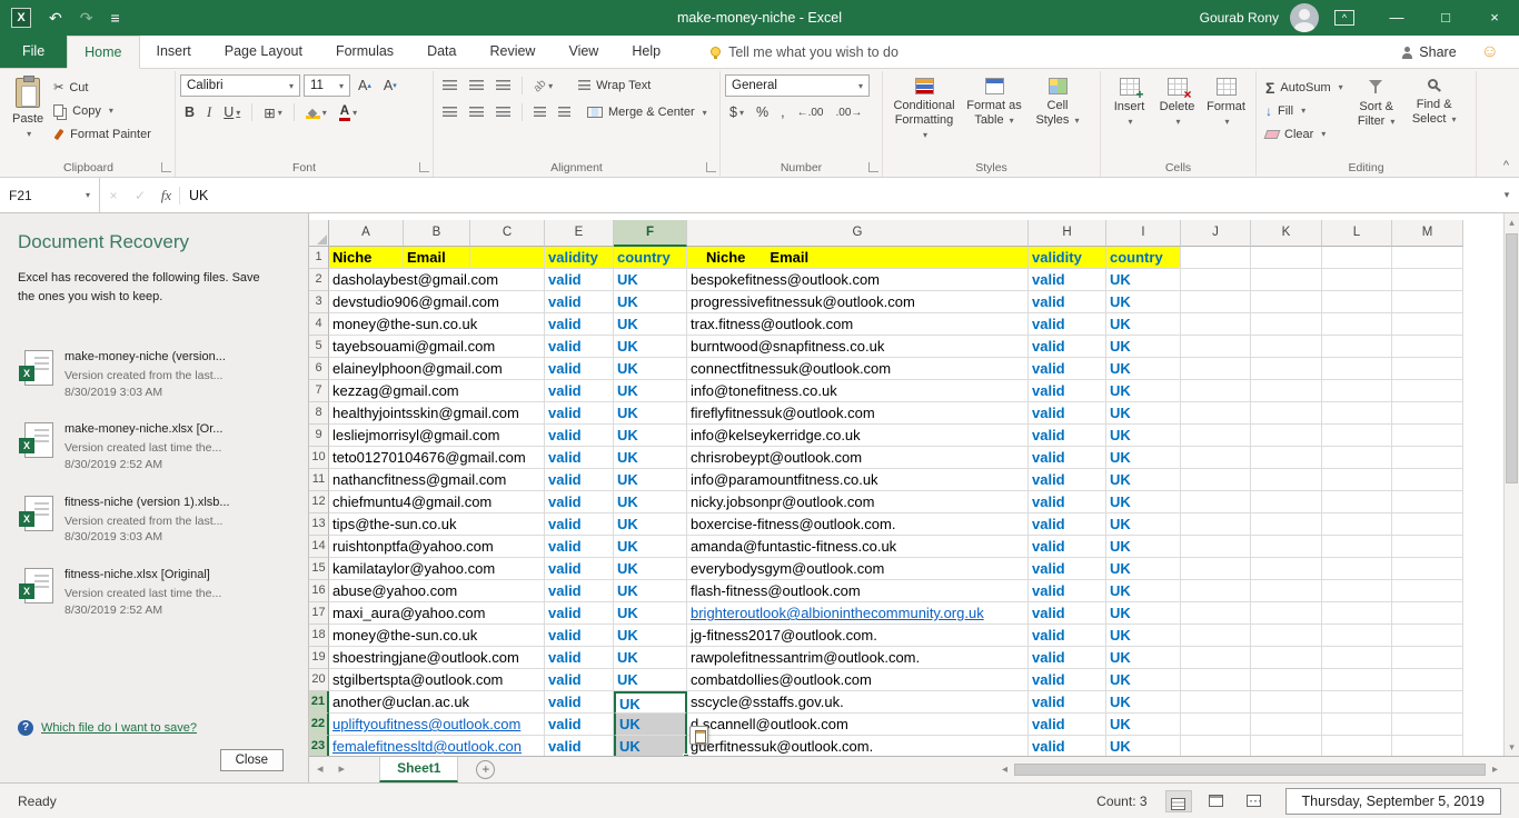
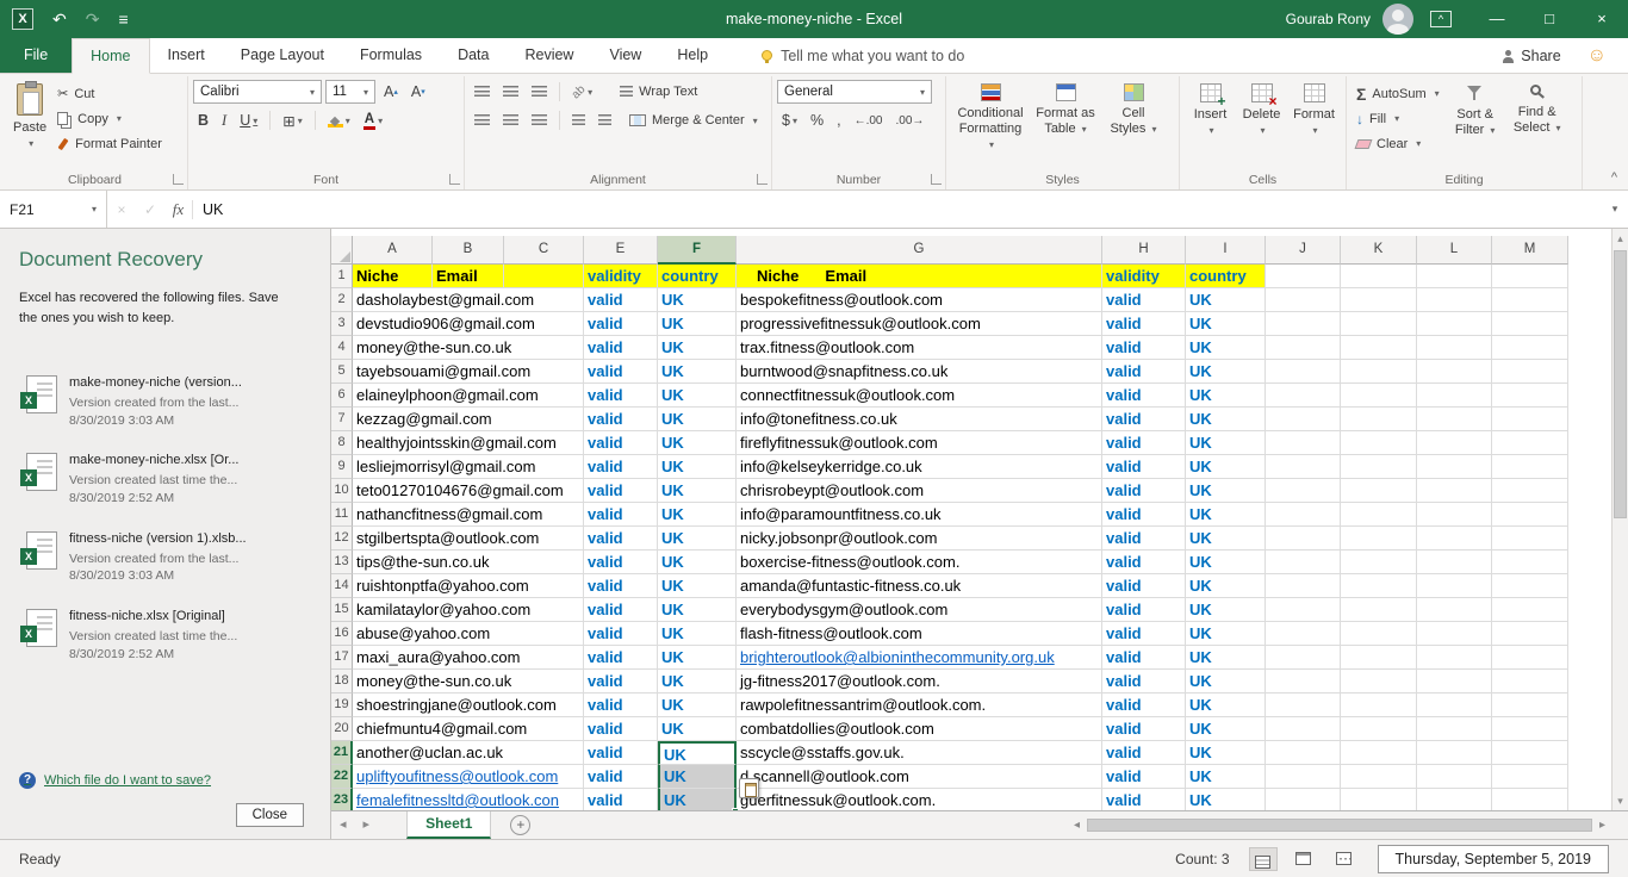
  X
  ↶
  ↷
  ≡
  make-money-niche - Excel
  Gourab Rony
  ^
  —
  □
  ×
  File
  Home
  Insert
  Page Layout
  Formulas
  Data
  Review
  View
  Help
- Tell me what you wish to do
+ Tell me what you want to do
  Share
  ☺
  Paste
  ▾
  ✂
  Cut
  Copy
  ▾
  Format Painter
  Clipboard
  Calibri
  ▾
  11
  ▾
  A
  A
  B
  I
  U
  ▾
  ⊞
  ▾
  ▾
  A
  ▾
  Font
  ▾
  Wrap Text
  Merge & Center
  ▾
  Alignment
  General
  ▾
  $
  ▾
  %
  ,
  ←.00
  .00→
  Number
  Conditional Formatting ▾
  Format as Table ▾
  Cell Styles ▾
  Styles
  +
  Insert ▾
  ×
  Delete ▾
  Format ▾
  Cells
  Σ
  AutoSum
  ▾
  ↓
  Fill
  ▾
  Clear
  ▾
  Sort & Filter ▾
  Find & Select ▾
  Editing
  ^
  F21
  ▾
  ×
  ✓
  fx
  UK
  ▾
  Document Recovery
  Excel has recovered the following files. Save the ones you wish to keep.
  X
  make-money-niche (version...
  Version created from the last...
  8/30/2019 3:03 AM
  X
  make-money-niche.xlsx [Or...
  Version created last time the...
  8/30/2019 2:52 AM
  X
  fitness-niche (version 1).xlsb...
  Version created from the last...
  8/30/2019 3:03 AM
  X
  fitness-niche.xlsx [Original]
  Version created last time the...
  8/30/2019 2:52 AM
  ?
  Which file do I want to save?
  Close
  A
  B
  C
  E
  F
  G
  H
  I
  J
  K
  L
  M
  1
  Niche
  Email
  validity
  country
  Niche Email
  validity
  country
  2
  dasholaybest@gmail.com
  valid
  UK
  bespokefitness@outlook.com
  valid
  UK
  3
  devstudio906@gmail.com
  valid
  UK
  progressivefitnessuk@outlook.com
  valid
  UK
  4
  money@the-sun.co.uk
  valid
  UK
  trax.fitness@outlook.com
  valid
  UK
  5
  tayebsouami@gmail.com
  valid
  UK
  burntwood@snapfitness.co.uk
  valid
  UK
  6
  elaineylphoon@gmail.com
  valid
  UK
  connectfitnessuk@outlook.com
  valid
  UK
  7
  kezzag@gmail.com
  valid
  UK
  info@tonefitness.co.uk
  valid
  UK
  8
  healthyjointsskin@gmail.com
  valid
  UK
  fireflyfitnessuk@outlook.com
  valid
  UK
  9
  lesliejmorrisyl@gmail.com
  valid
  UK
  info@kelseykerridge.co.uk
  valid
  UK
  10
  teto01270104676@gmail.com
  valid
  UK
  chrisrobeypt@outlook.com
  valid
  UK
  11
  nathancfitness@gmail.com
  valid
  UK
  info@paramountfitness.co.uk
  valid
  UK
  12
- chiefmuntu4@gmail.com
+ stgilbertspta@outlook.com
  valid
  UK
  nicky.jobsonpr@outlook.com
  valid
  UK
  13
  tips@the-sun.co.uk
  valid
  UK
  boxercise-fitness@outlook.com.
  valid
  UK
  14
  ruishtonptfa@yahoo.com
  valid
  UK
  amanda@funtastic-fitness.co.uk
  valid
  UK
  15
  kamilataylor@yahoo.com
  valid
  UK
  everybodysgym@outlook.com
  valid
  UK
  16
  abuse@yahoo.com
  valid
  UK
  flash-fitness@outlook.com
  valid
  UK
  17
  maxi_aura@yahoo.com
  valid
  UK
  brighteroutlook@albioninthecommunity.org.uk
  valid
  UK
  18
  money@the-sun.co.uk
  valid
  UK
  jg-fitness2017@outlook.com.
  valid
  UK
  19
  shoestringjane@outlook.com
  valid
  UK
  rawpolefitnessantrim@outlook.com.
  valid
  UK
  20
- stgilbertspta@outlook.com
+ chiefmuntu4@gmail.com
  valid
  UK
  combatdollies@outlook.com
  valid
  UK
  21
  another@uclan.ac.uk
  valid
  UK
  sscycle@sstaffs.gov.uk.
  valid
  UK
  22
  upliftyoufitness@outlook.com
  valid
  UK
  d.scannell@outlook.com
  valid
  UK
  23
  femalefitnessltd@outlook.con
  valid
  UK
  guerfitnessuk@outlook.com.
  valid
  UK
  ▴
  ▾
  ◂
  ▸
  Sheet1
  +
  ◂
  ▸
  Ready
  Count: 3
  Thursday, September 5, 2019
